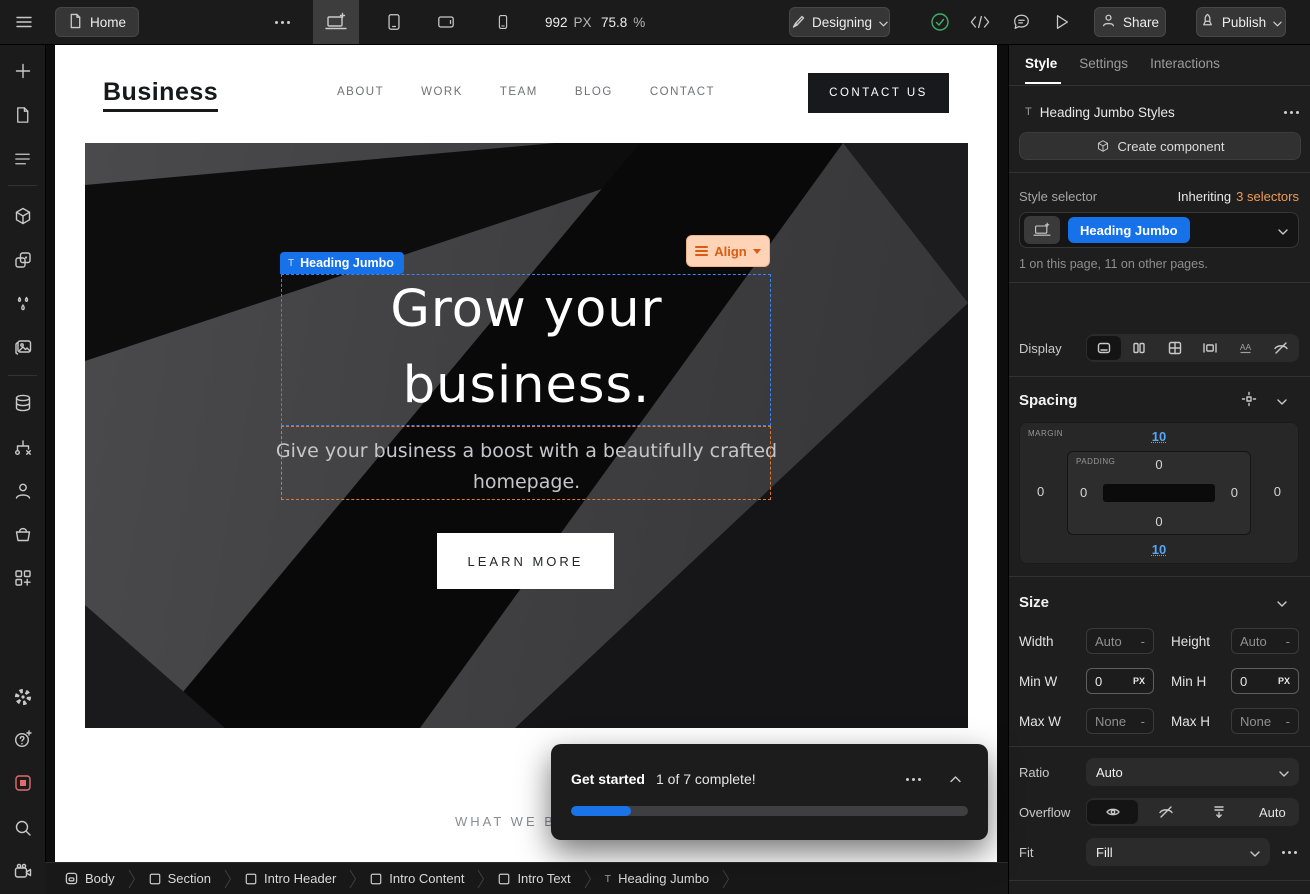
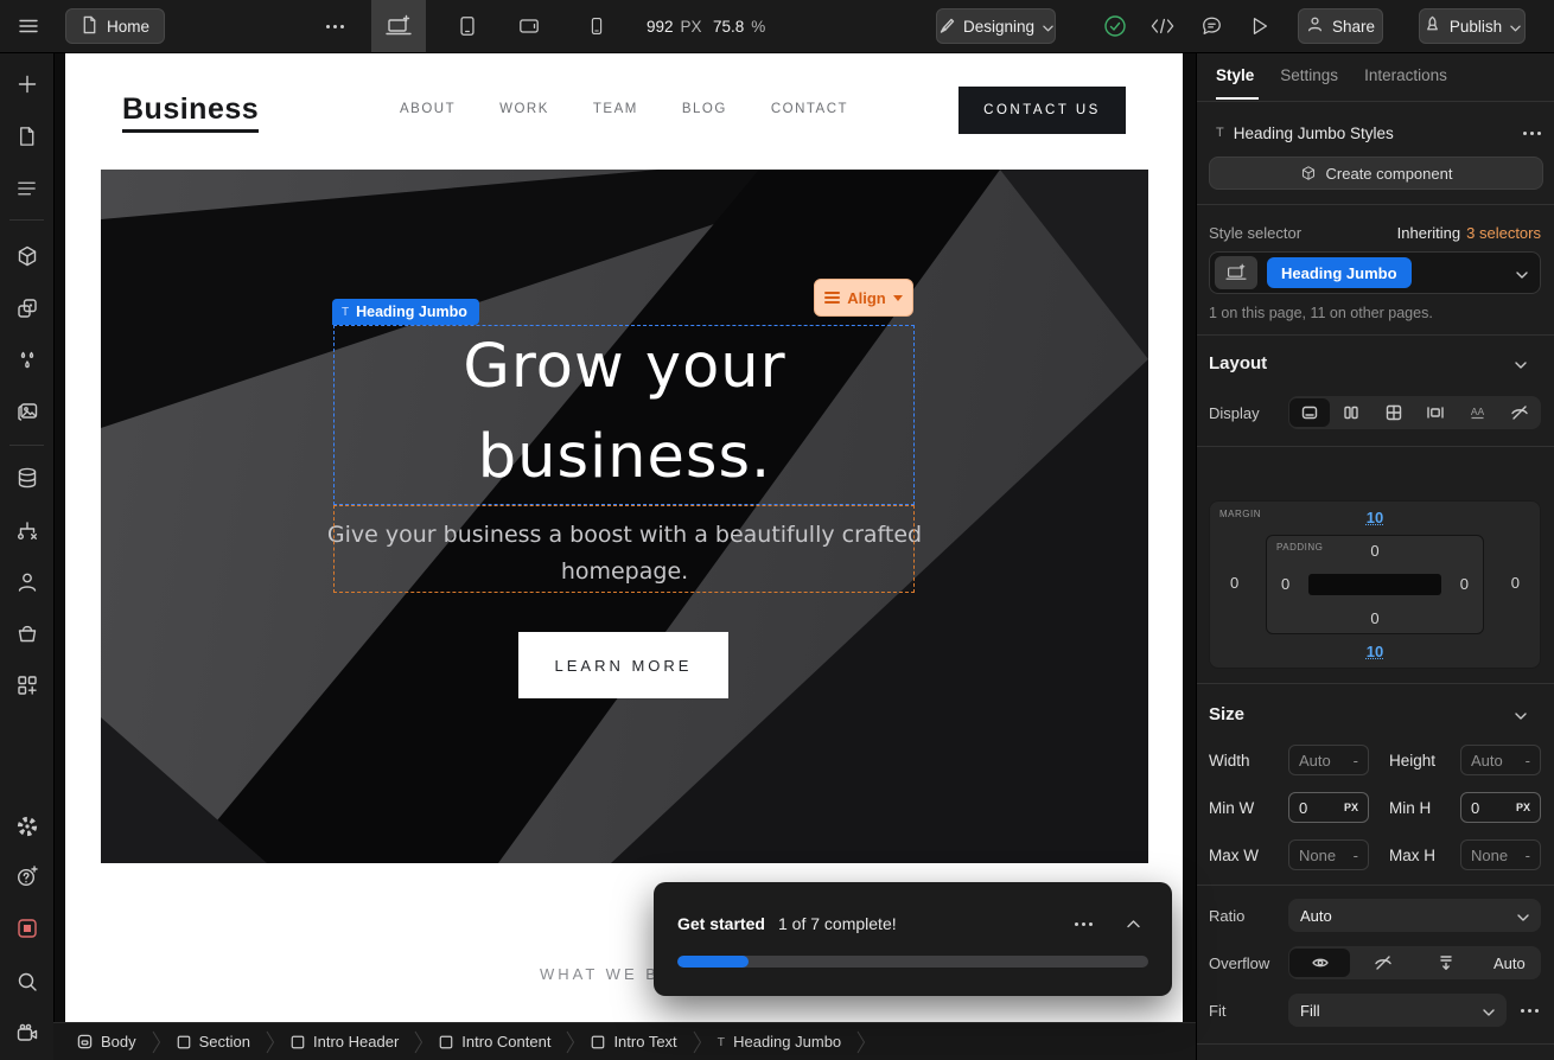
  Home
  992
  PX
  75.8
  %
  Designing
  Share
  Publish
  Business
  ABOUT
  WORK
  TEAM
  BLOG
  CONTACT
  CONTACT US
  Grow your
  business.
  Give your business a boost with a beautifully crafted
  homepage.
  LEARN MORE
  T
  Heading Jumbo
  Align
  Body
  Section
  Intro Header
  Intro Content
  Intro Text
  T
  Heading Jumbo
  Style
  Settings
  Interactions
  T
  Heading Jumbo Styles
  Create component
  Style selector
  Inheriting
  3 selectors
  Heading Jumbo
  1 on this page, 11 on other pages.
+ Layout
  Display
  AA
- Spacing
  MARGIN
  10
  10
  0
  0
  PADDING
  0
  0
  0
  0
  Size
  Width
  Auto
  -
  Height
  Auto
  -
  Min W
  0
  PX
  Min H
  0
  PX
  Max W
  None
  -
  Max H
  None
  -
  Ratio
  Auto
  Overflow
  Auto
  Fit
  Fill
  Get started
  1 of 7 complete!
